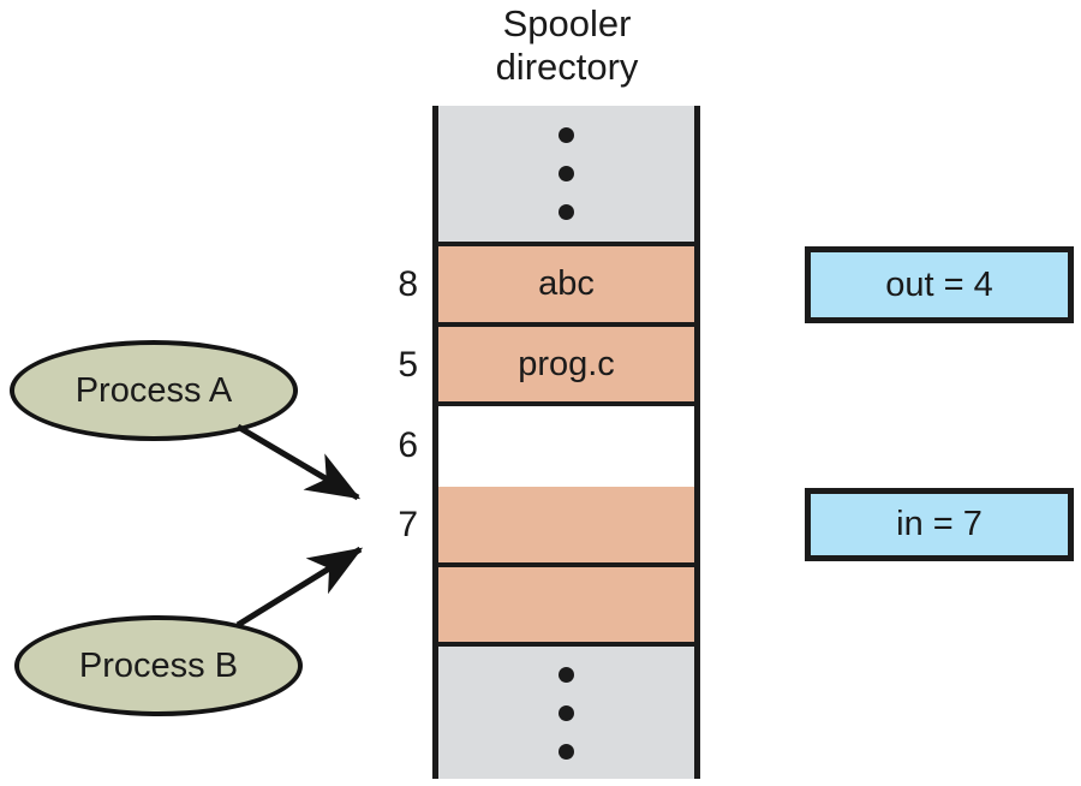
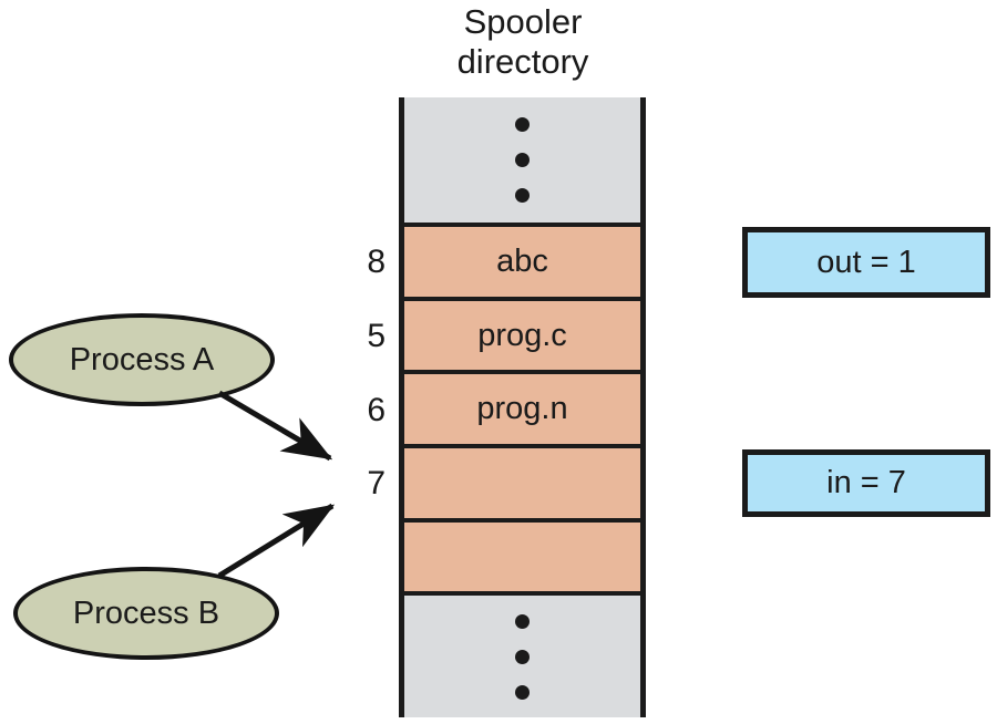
  Spooler
  directory
  8
  5
  6
  7
  abc
  prog.c
+ prog.n
- out = 4
+ out = 1
  in = 7
  Process A
  Process B
